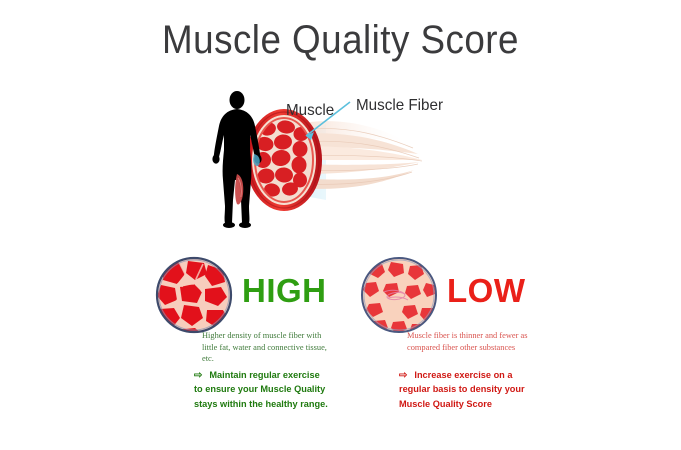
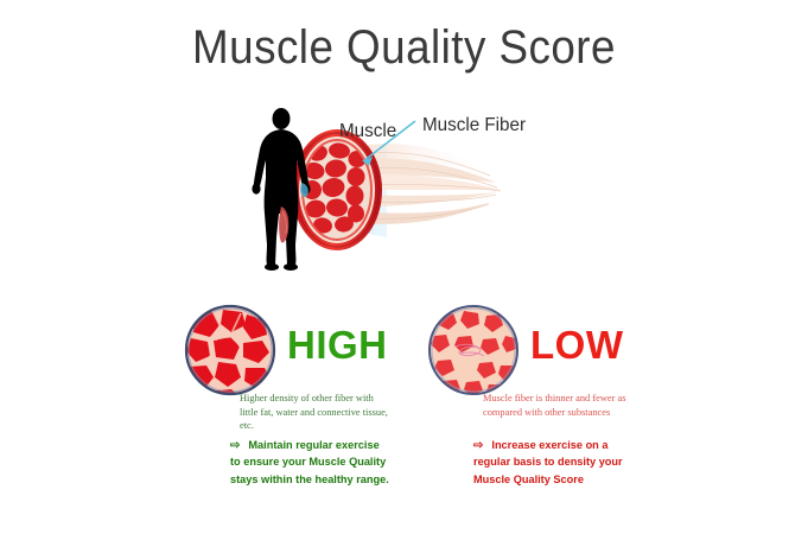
  Muscle Quality Score
  Muscle
  Muscle Fiber
  HIGH
- Higher density of muscle fiber with little fat, water and connective tissue, etc.
+ Higher density of other fiber with little fat, water and connective tissue, etc.
  ⇨ Maintain regular exercise to ensure your Muscle Quality stays within the healthy range.
  LOW
- Muscle fiber is thinner and fewer as compared fiber other substances
+ Muscle fiber is thinner and fewer as compared with other substances
  ⇨ Increase exercise on a regular basis to density your Muscle Quality Score
